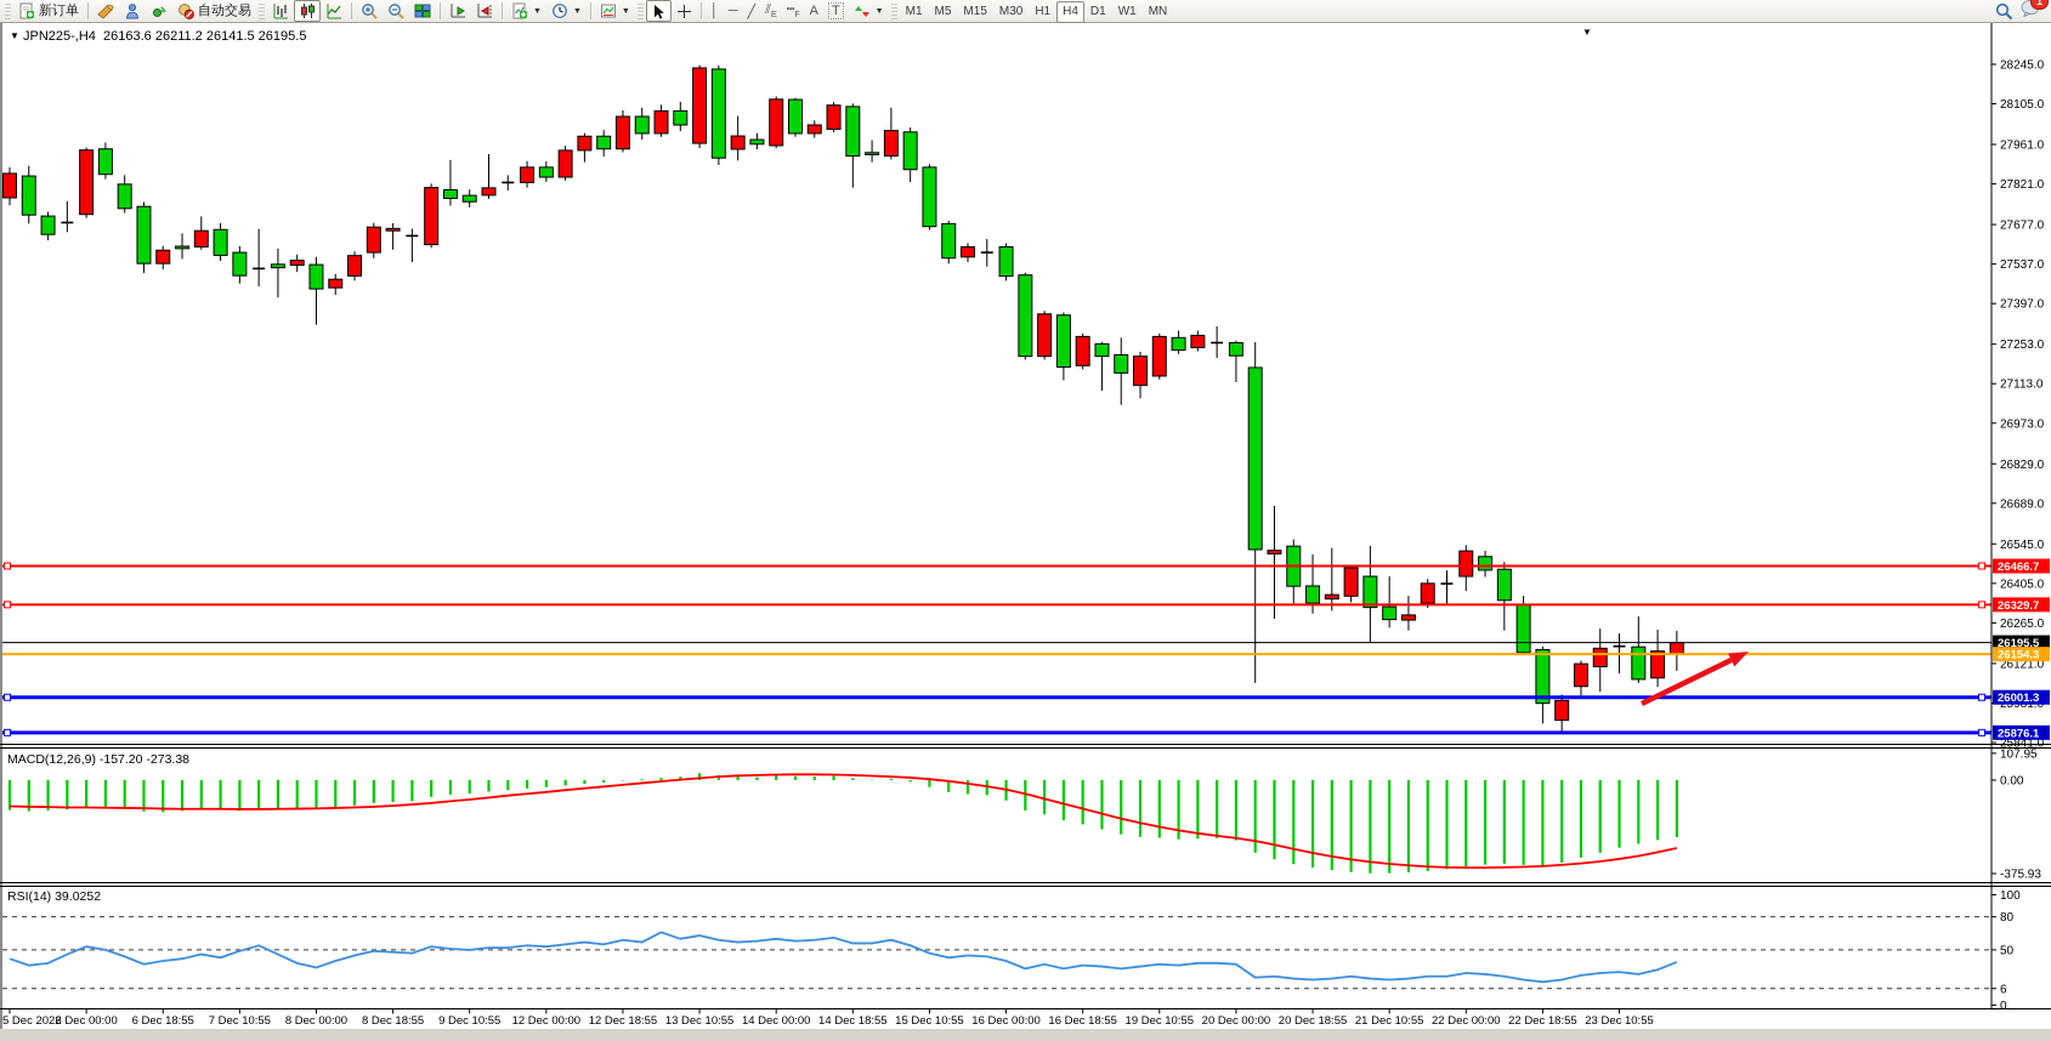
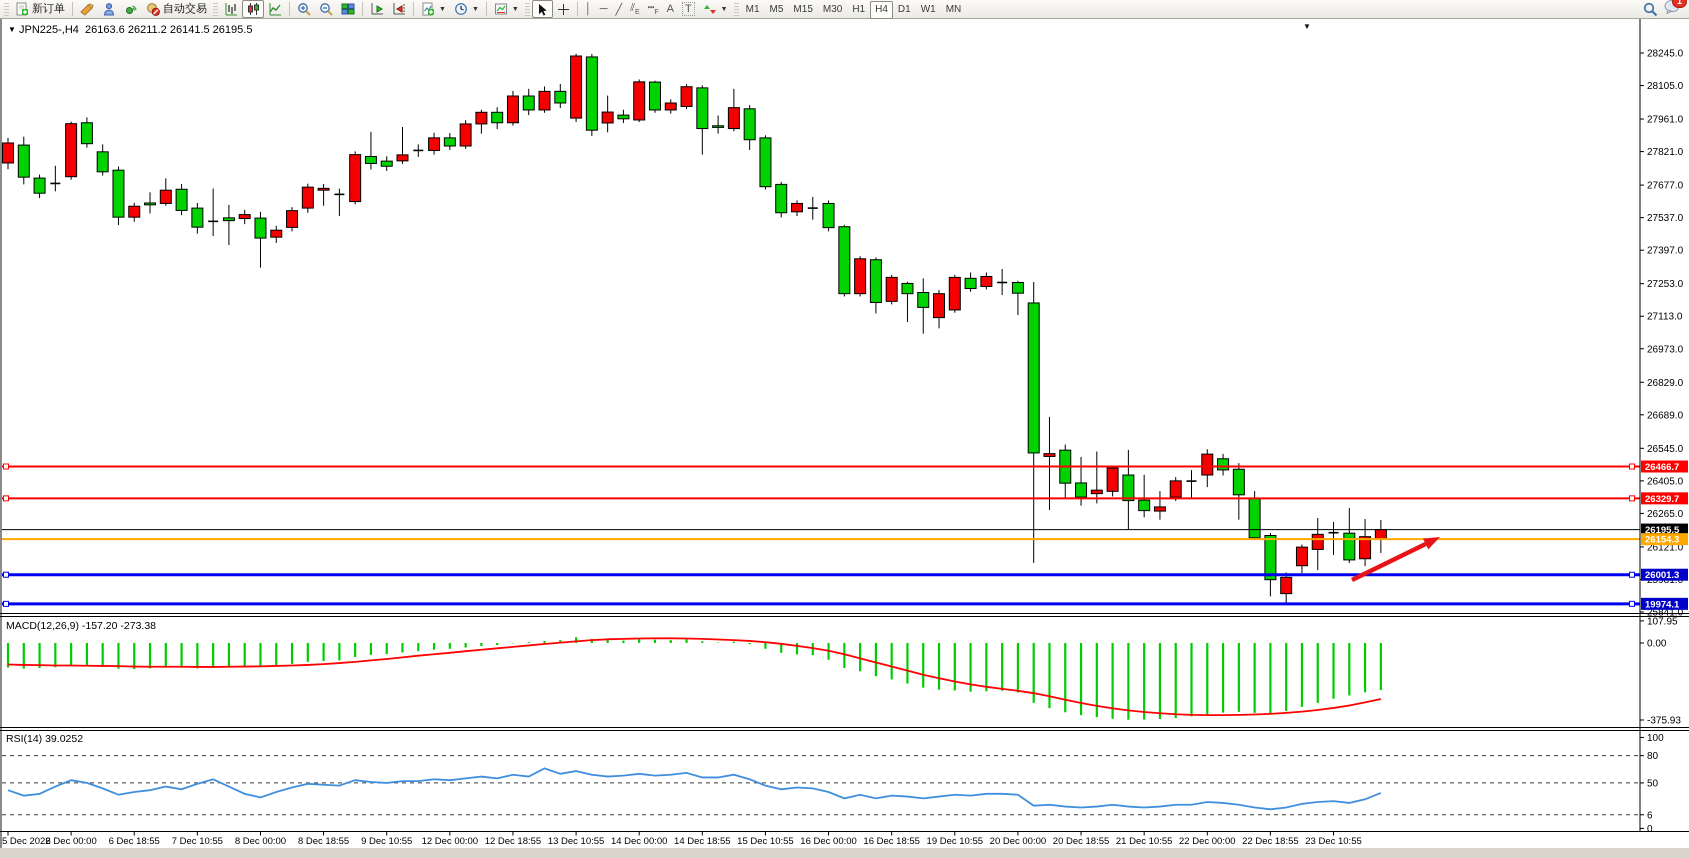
  新订单
  自动交易
  │
  ─
  ╱
  A
  T
  M1 M5 M15 M30 H1 H4 D1 W1 MN
  1
  28245.0
  28105.0
  27961.0
  27821.0
  27677.0
  27537.0
  27397.0
  27253.0
  27113.0
  26973.0
  26829.0
  26689.0
  26545.0
  26405.0
  26265.0
  26121.0
  26466.7
  26329.7
  26195.5
  26154.3
  26001.3
- 25876.1
+ 19974.1
  107.95
  0.00
  -375.93
  100
  80
  50
  6
  0
  5 Dec 2022
  6 Dec 00:00
  6 Dec 18:55
  7 Dec 10:55
  8 Dec 00:00
  8 Dec 18:55
  9 Dec 10:55
  12 Dec 00:00
  12 Dec 18:55
  13 Dec 10:55
  14 Dec 00:00
  14 Dec 18:55
  15 Dec 10:55
  16 Dec 00:00
  16 Dec 18:55
  19 Dec 10:55
  20 Dec 00:00
  20 Dec 18:55
  21 Dec 10:55
  22 Dec 00:00
  22 Dec 18:55
  23 Dec 10:55
  ▼ JPN225-,H4 26163.6 26211.2 26141.5 26195.5
  MACD(12,26,9) -157.20 -273.38
  RSI(14) 39.0252
  ▼
